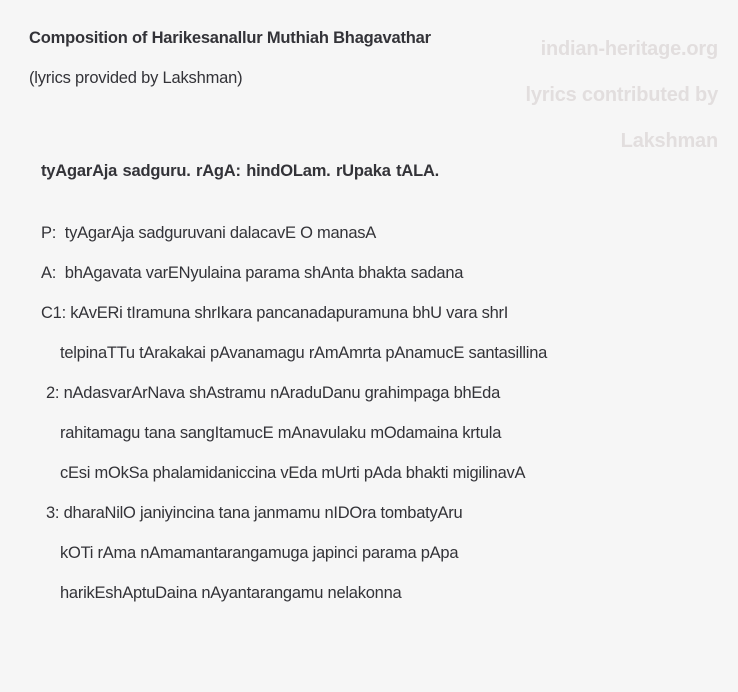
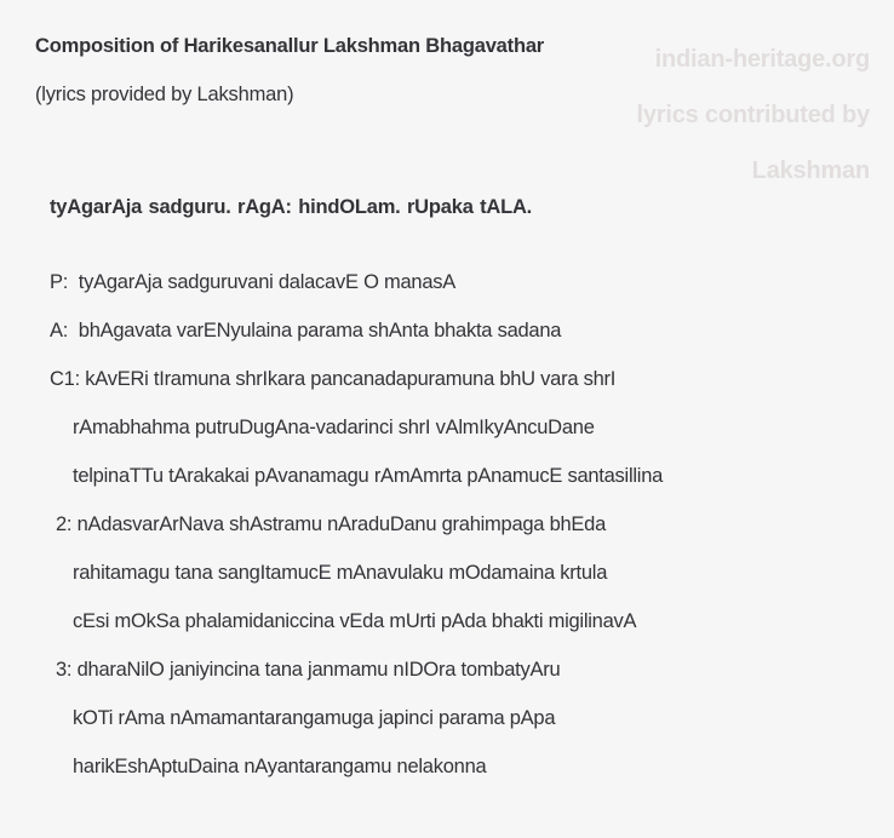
- Composition of Harikesanallur Muthiah Bhagavathar
+ Composition of Harikesanallur Lakshman Bhagavathar
  (lyrics provided by Lakshman)
  indian-heritage.org
  lyrics contributed by
  Lakshman
  tyAgarAja sadguru. rAgA: hindOLam. rUpaka tALA.
  P:
  tyAgarAja sadguruvani dalacavE O manasA
  A:
  bhAgavata varENyulaina parama shAnta bhakta sadana
  C1:
  kAvERi tIramuna shrIkara pancanadapuramuna bhU vara shrI
+ rAmabhahma putruDugAna-vadarinci shrI vAlmIkyAncuDane
  telpinaTTu tArakakai pAvanamagu rAmAmrta pAnamucE santasillina
  2:
  nAdasvarArNava shAstramu nAraduDanu grahimpaga bhEda
  rahitamagu tana sangItamucE mAnavulaku mOdamaina krtula
  cEsi mOkSa phalamidaniccina vEda mUrti pAda bhakti migilinavA
  3:
  dharaNilO janiyincina tana janmamu nIDOra tombatyAru
  kOTi rAma nAmamantarangamuga japinci parama pApa
  harikEshAptuDaina nAyantarangamu nelakonna
